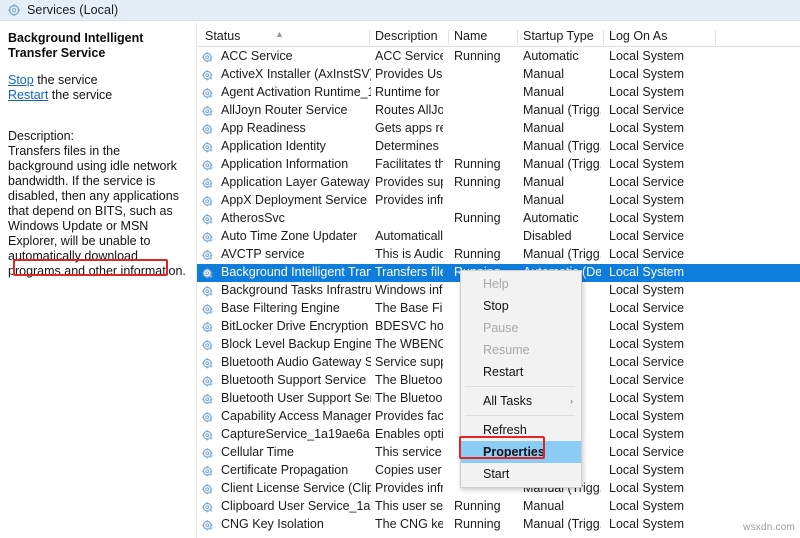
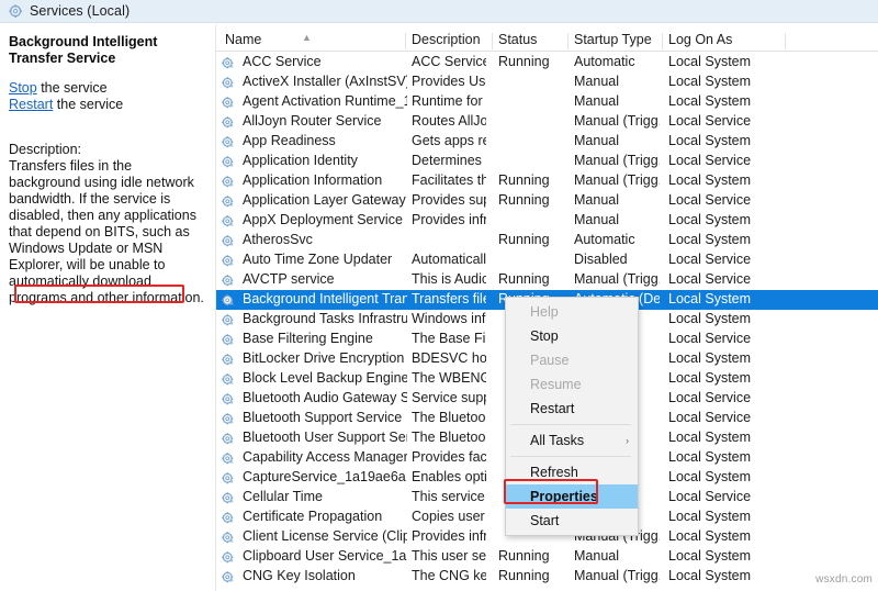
  Services (Local)
  Background Intelligent Transfer Service
  Stop the service
  Restart the service
  Description:
  Transfers files in the background using idle network bandwidth. If the service is disabled, then any applications that depend on BITS, such as Windows Update or MSN Explorer, will be unable to automatically download programs and other information.
- Status
+ Name
  ▲
  Description
- Name
+ Status
  Startup Type
  Log On As
  ACC Service
  ACC Servic
  Running
  Automatic
  Local System
  ActiveX Installer (AxInstSV
  Provides Us
  Manual
  Local System
  Agent Activation Runtime_
  Runtime for
  Manual
  Local System
  AllJoyn Router Service
  Routes AllJo
  Manual (Trigg
  Local Service
  App Readiness
  Manual
  Local System
  Application Identity
  Determines
  Manual (Trigg
  Local Service
  Application Information
  Facilitates th
  Running
  Manual (Trigg
  Local System
  Application Layer Gateway
  Provides su
  Running
  Manual
  Local Service
  AppX Deployment Service
  Provides infr
  Manual
  Local System
  AtherosSvc
  Running
  Automatic
  Local System
  Auto Time Zone Updater
  Automaticall
  Disabled
  Local Service
  AVCTP service
  This is Audio
  Running
  Manual (Trigg
  Local Service
  Background Intelligent Tran
  Transfers fil
  Local System
  Background Tasks Infrastru
  Windows inf
  Local System
  Base Filtering Engine
  Local Service
  BitLocker Drive Encryption
  Local System
  Block Level Backup Engine
  Local System
  Bluetooth Audio Gateway S
  Service sup
  Local Service
  Bluetooth Support Service
  The Bluetoo
  Local Service
  Bluetooth User Support Se
  The Bluetoo
  Local System
  Capability Access Manager
  Provides fac
  Local System
  CaptureService_1a19ae6a
  Enables opti
  Local System
  Cellular Time
  This service
  Local Service
  Certificate Propagation
  Copies user
  Local System
  Client License Service (Clip
  Provides infr
  Manual (Trigg
  Local System
  Clipboard User Service_1a
  This user se
  Running
  Manual
  Local System
  CNG Key Isolation
  The CNG ke
  Running
  Manual (Trigg
  Local System
  Help
  Stop
  Pause
  Resume
  Restart
  All Tasks
  ›
  Refresh
  Properties
  Start
  wsxdn.com
